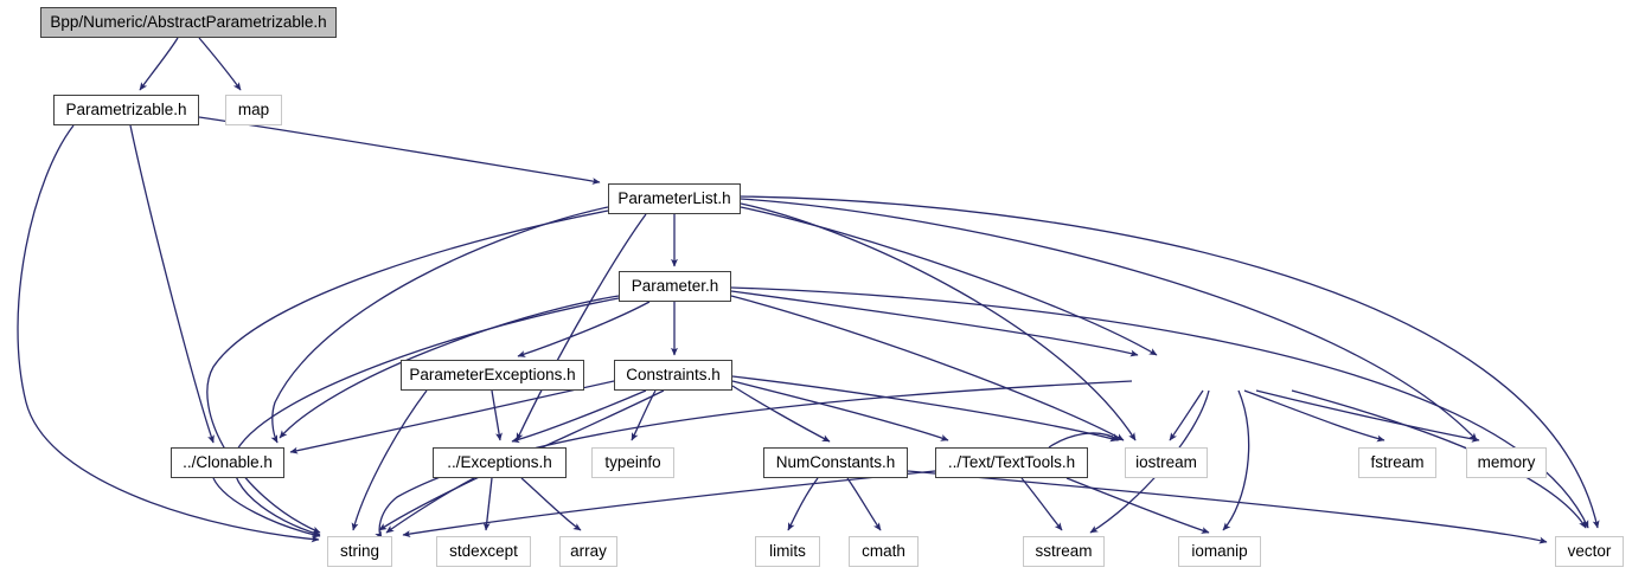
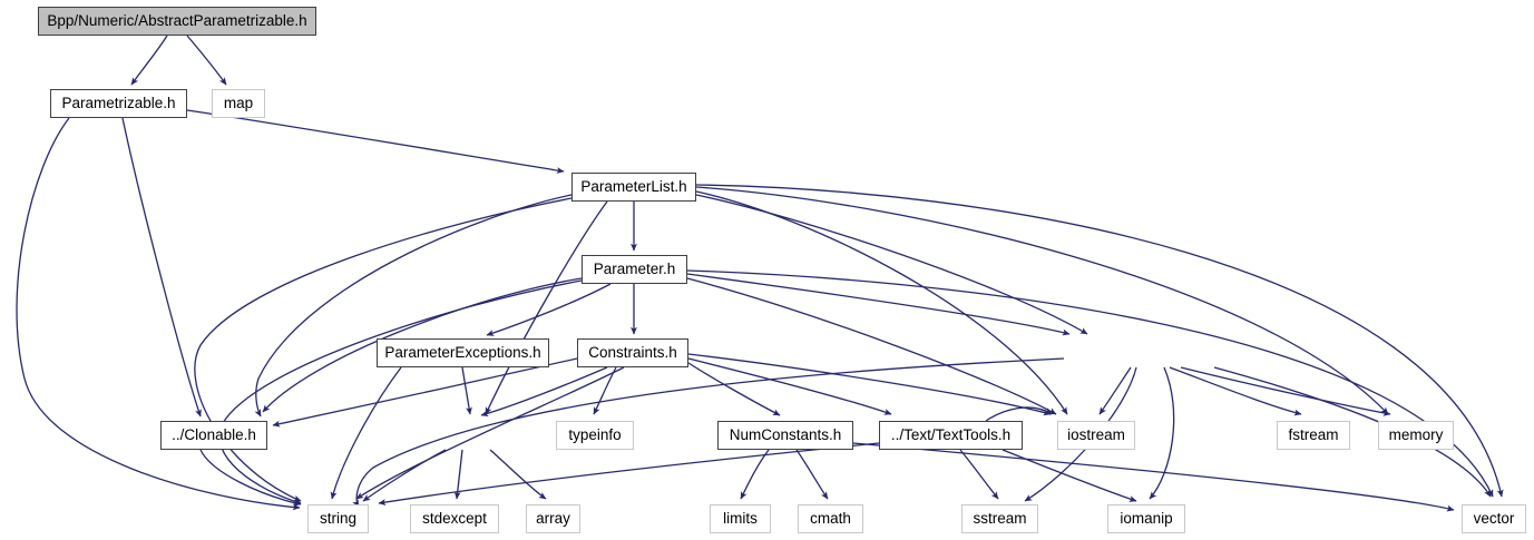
  Bpp/Numeric/AbstractParametrizable.h
  Parametrizable.h
  map
  ParameterList.h
  Parameter.h
  ParameterExceptions.h
  Constraints.h
  ../Clonable.h
- ../Exceptions.h
  typeinfo
  NumConstants.h
  ../Text/TextTools.h
  iostream
  fstream
  memory
  string
  stdexcept
  array
  limits
  cmath
  sstream
  iomanip
  vector
